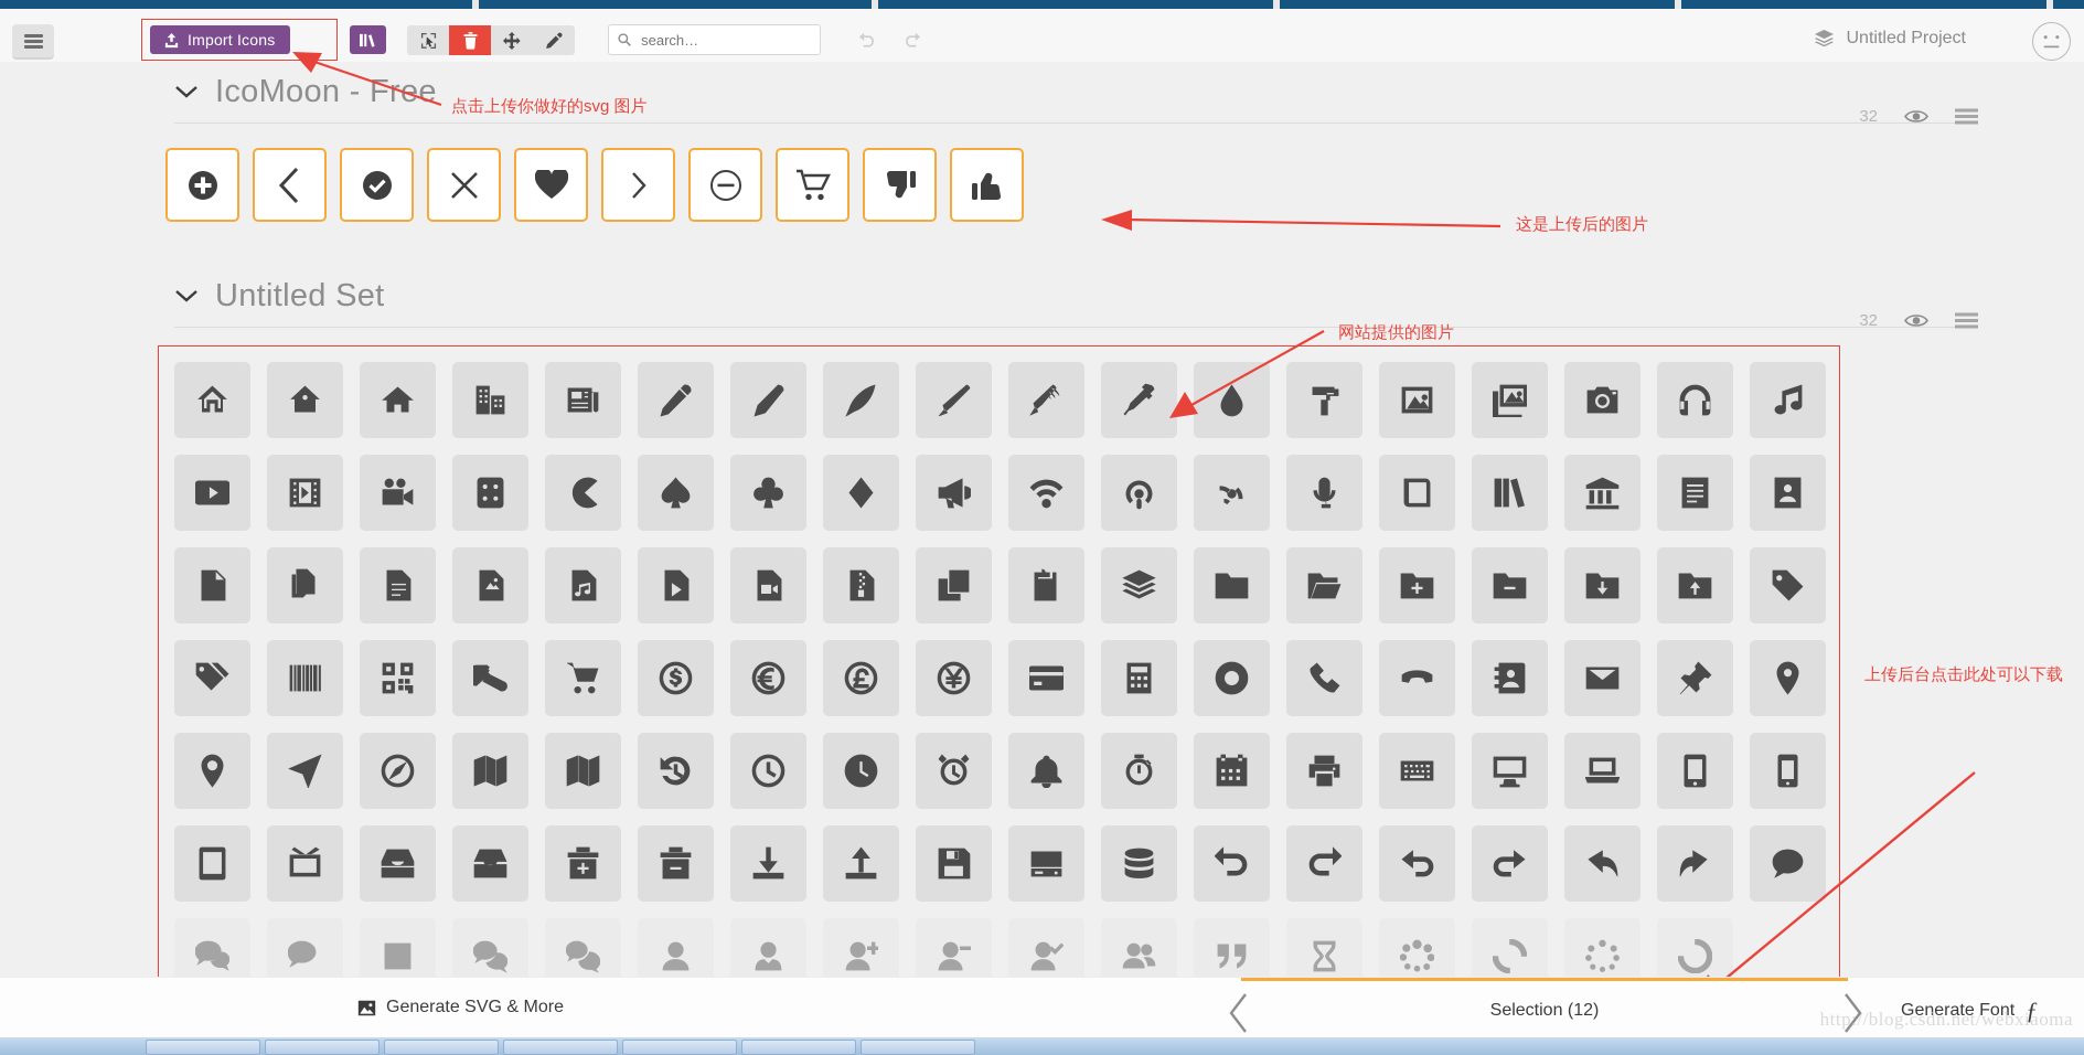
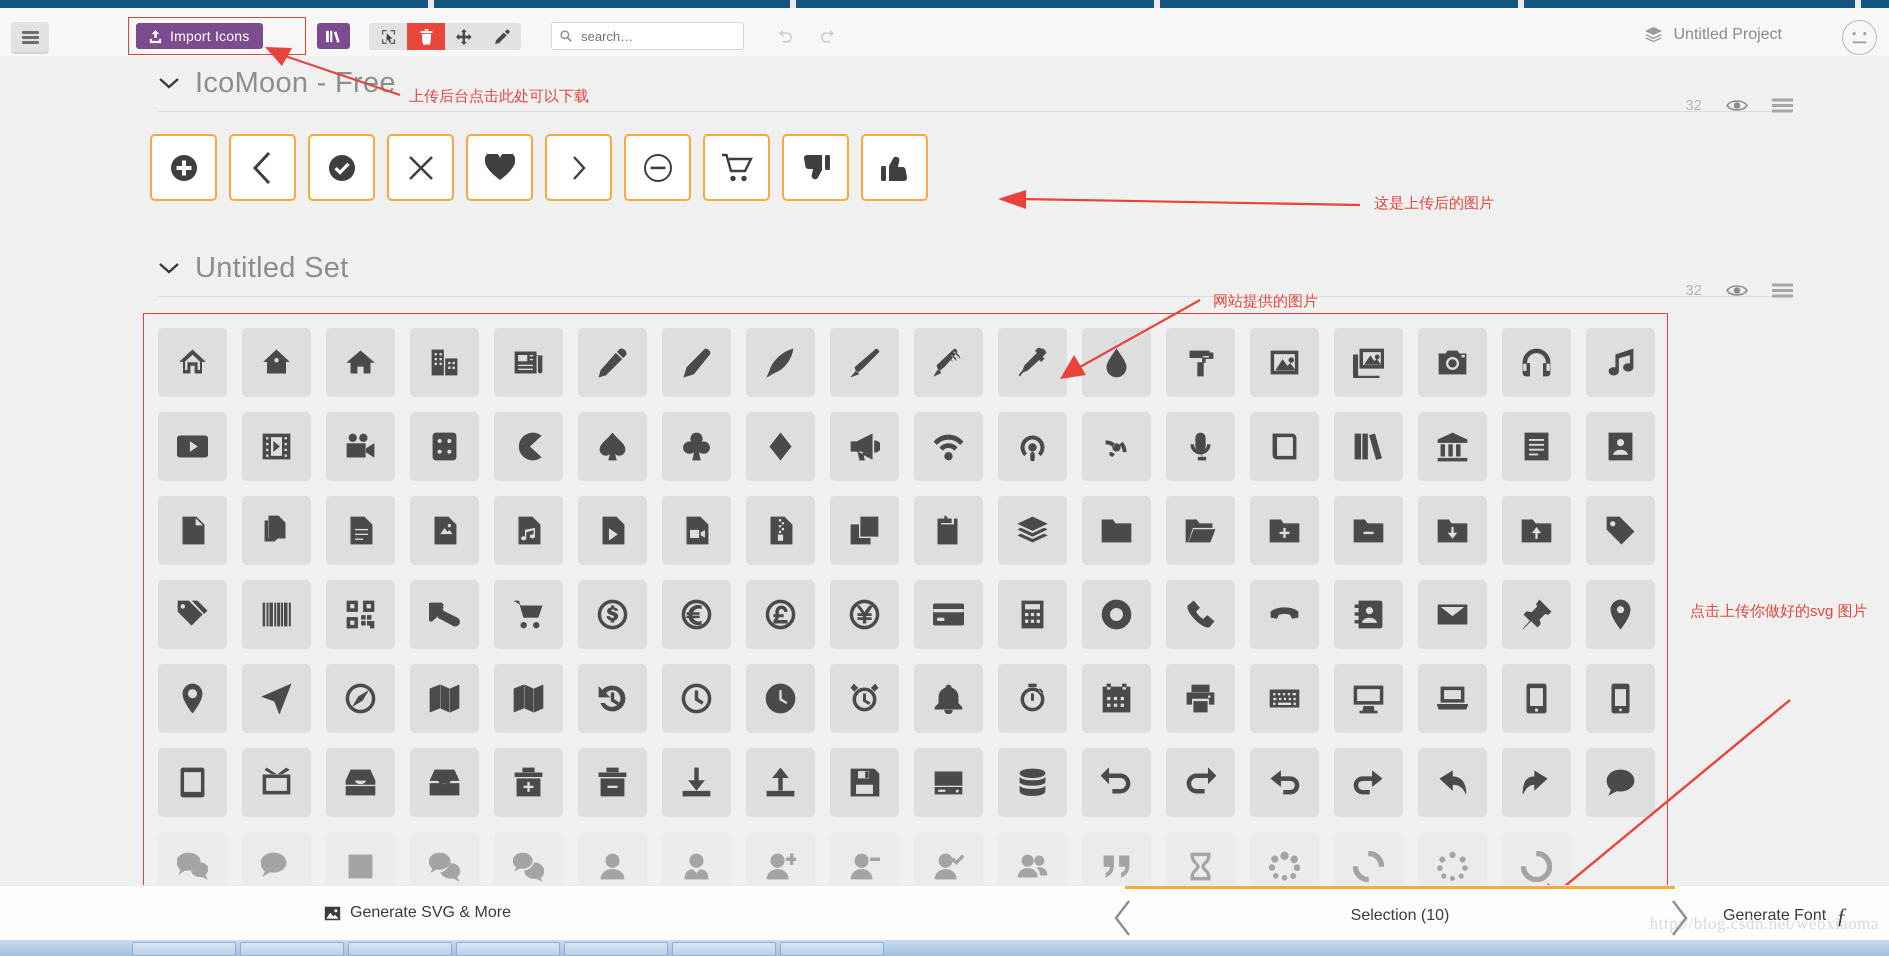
  Import Icons
  search…
  Untitled Project
  IcoMoon - Free
  32
  Untitled Set
  32
- 点击上传你做好的svg 图片
+ 上传后台点击此处可以下载
  这是上传后的图片
  网站提供的图片
- 上传后台点击此处可以下载
+ 点击上传你做好的svg 图片
  Generate SVG & More
- Selection (12)
+ Selection (10)
  Generate Font
  ƒ
  http://blog.csdn.net/webxiaoma
